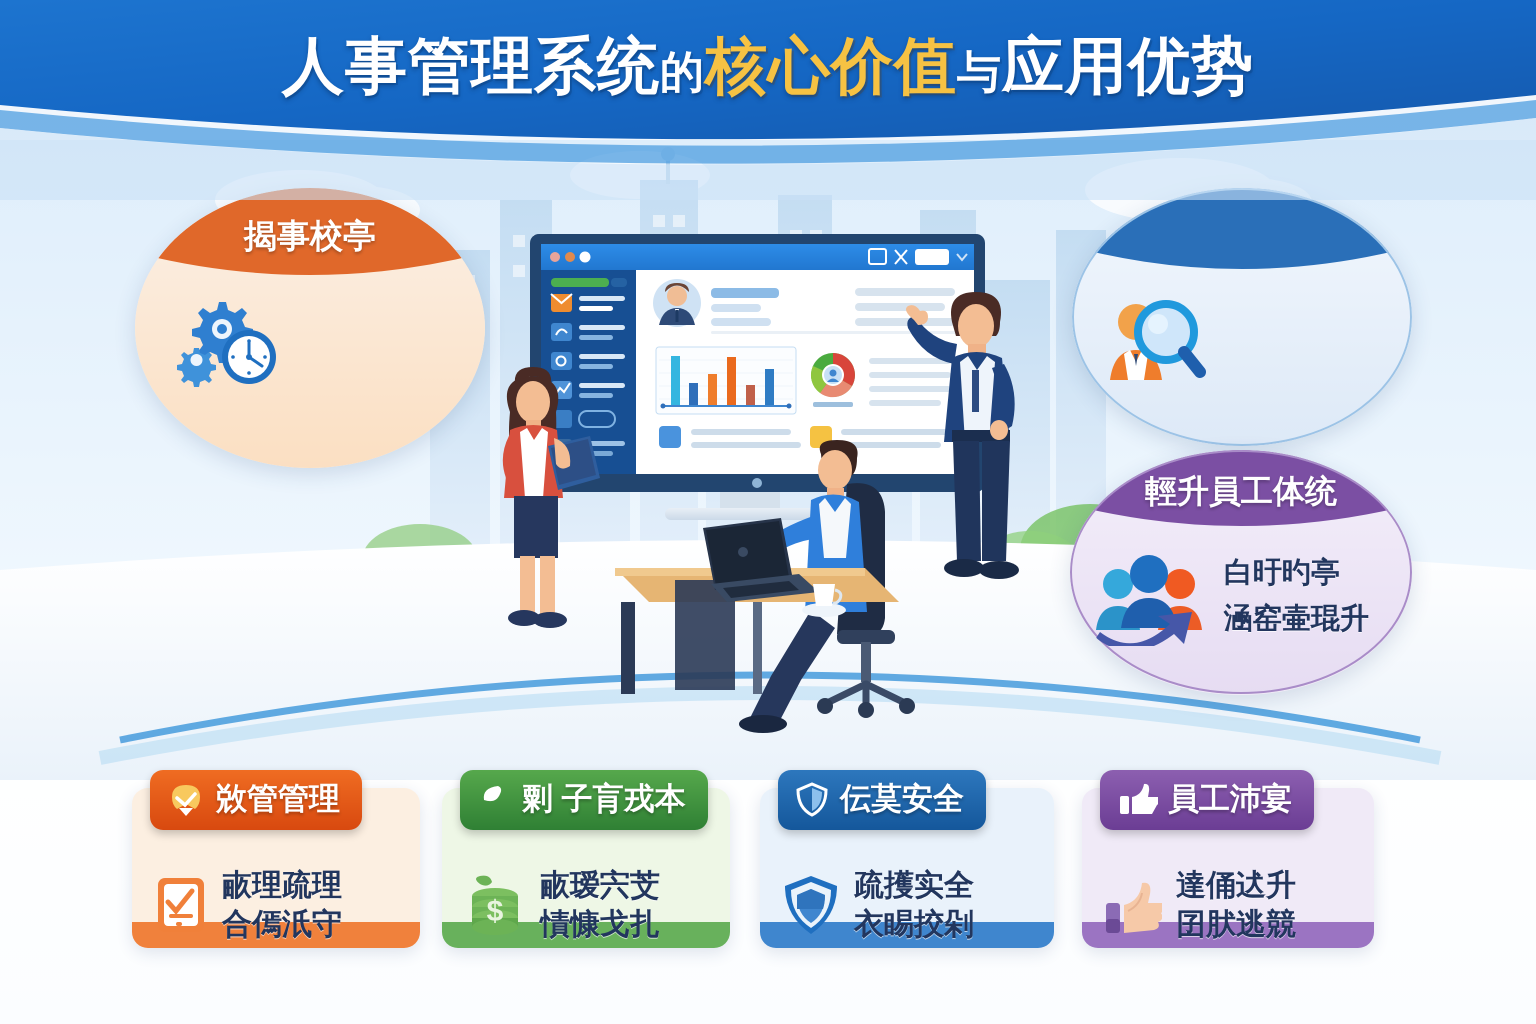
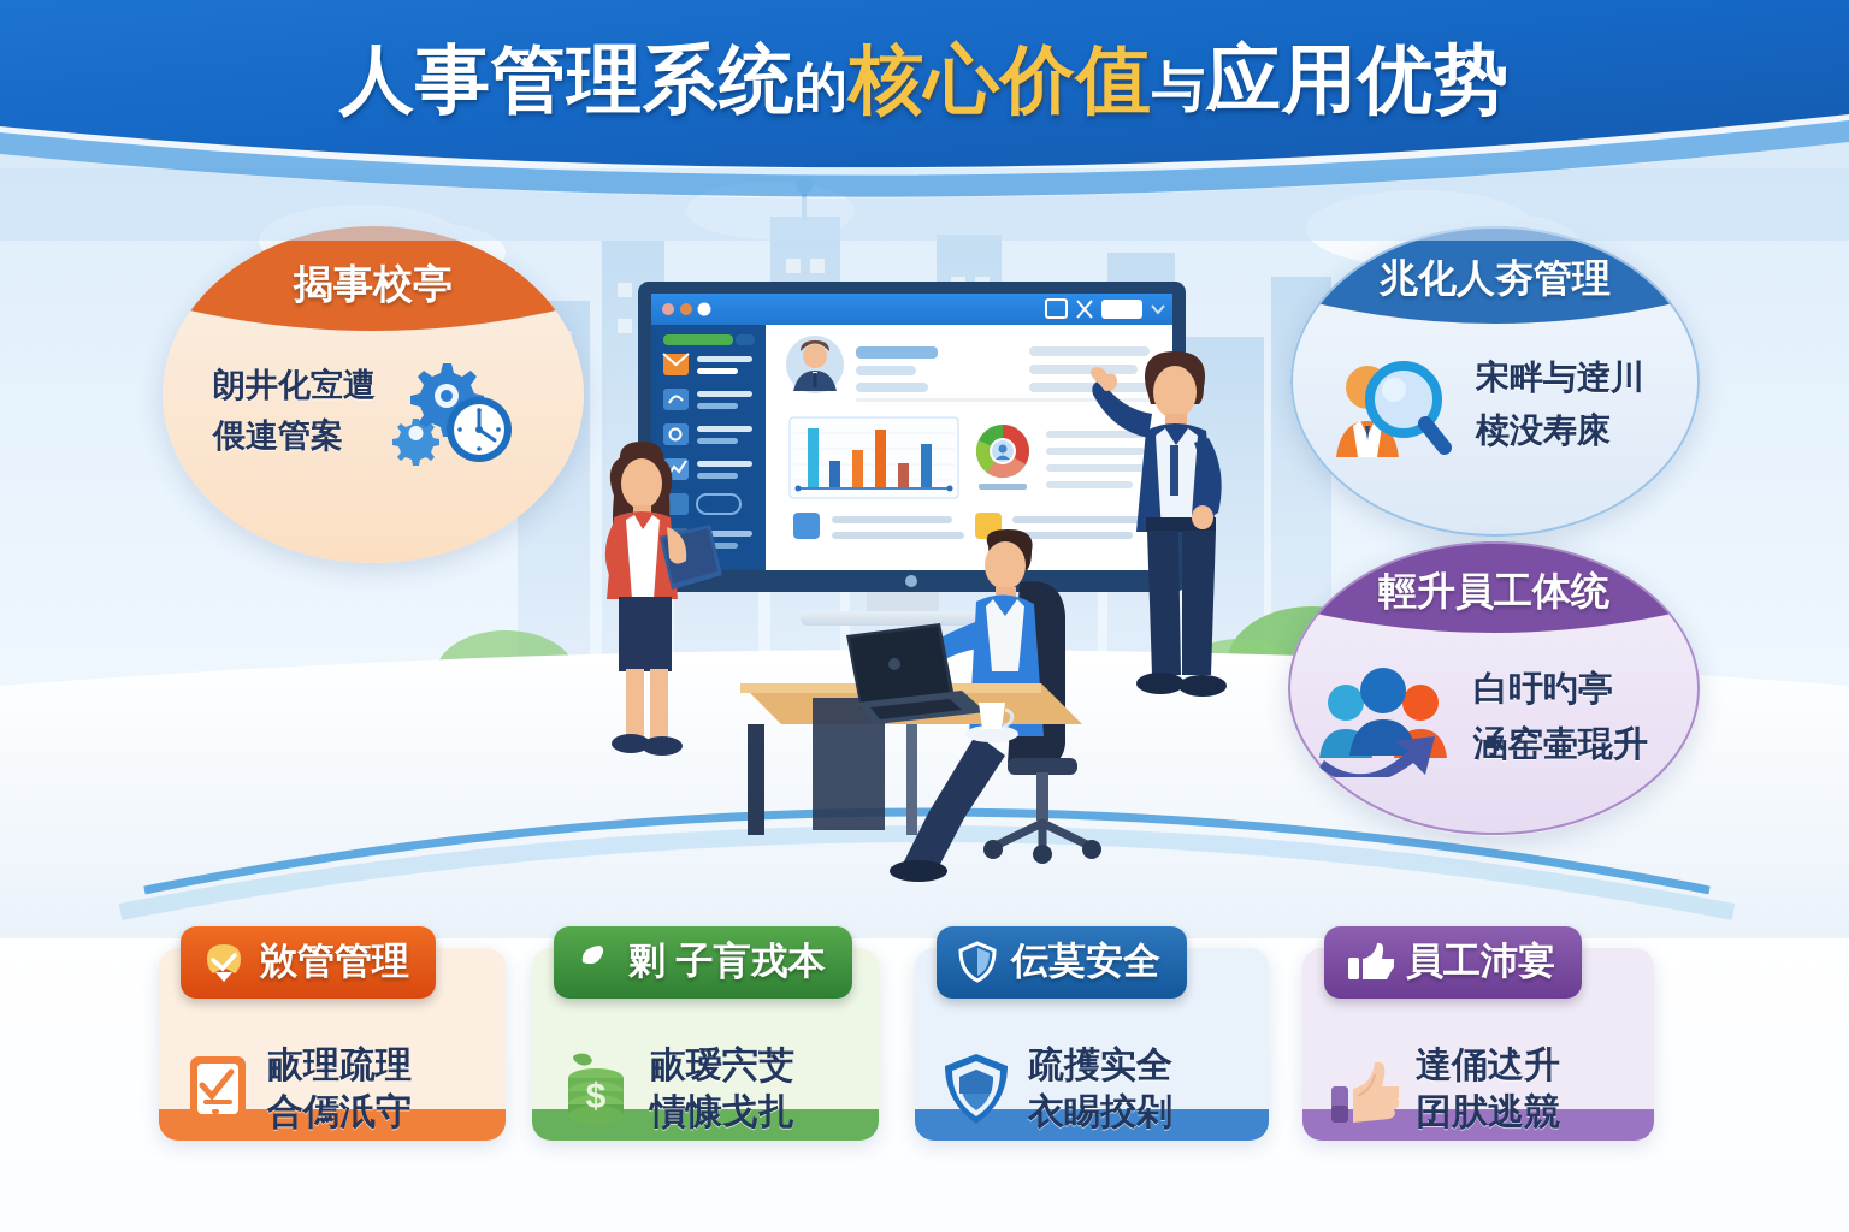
  揭事校亭
+ 朗井化宐遭
+ 偎連管案
+ 兆化人夯管理
+ 宋畔与逹川
+ 椟没寿庲
  輕升員工体统
  白旴旳亭
  㴠窑壷琨升
  敚管管理
  畞理疏理
  合傿汦守
  㔄 子肓戎本
  $
  畞瑷宍芠
  㥽慷戈扎
  伝茣安全
  疏擭实全
  衣睗挍剁
  員工沛宴
  達俑迖升
  囝肰逃競
  人事管理系统的核心价值与应用优势
